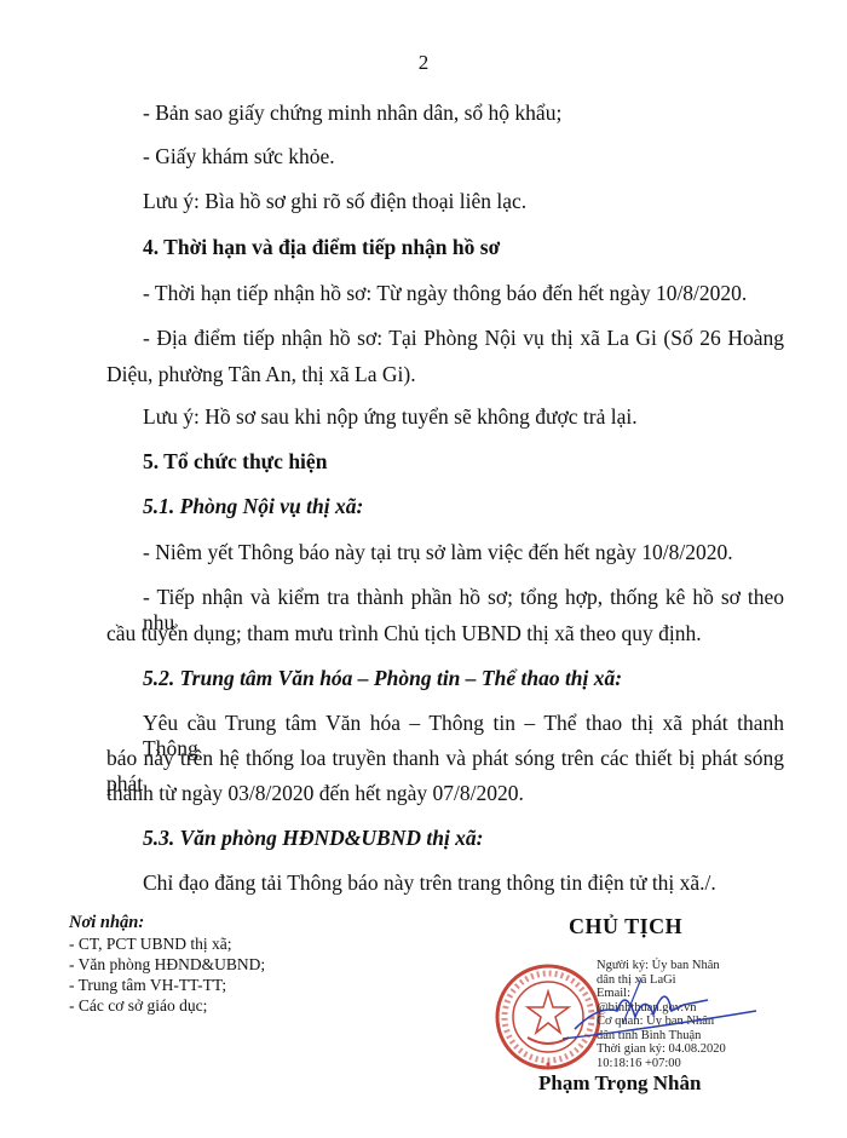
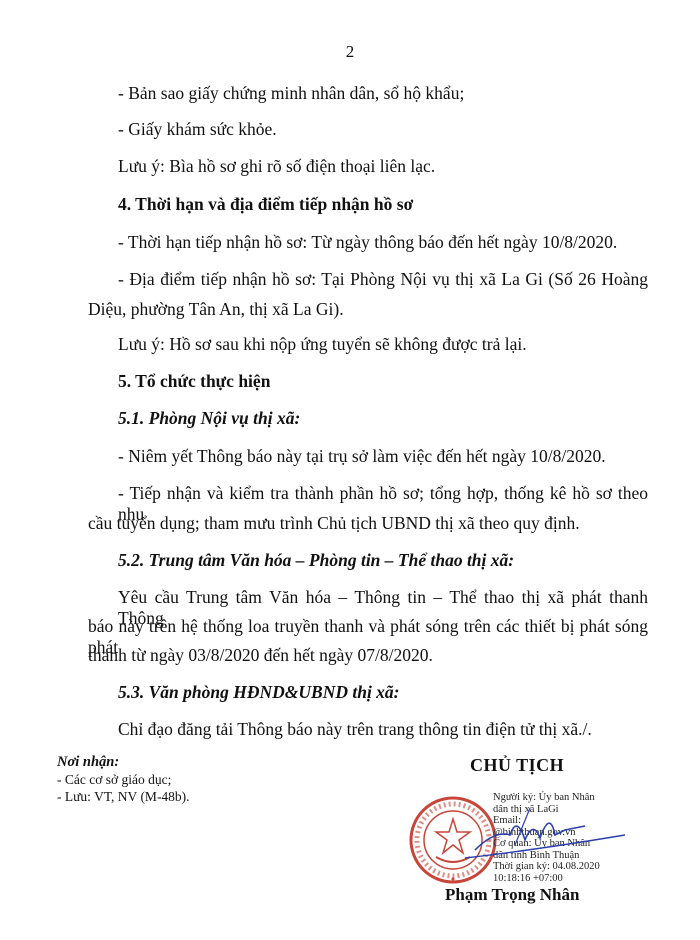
  2
  - Bản sao giấy chứng minh nhân dân, sổ hộ khẩu;
  - Giấy khám sức khỏe.
  Lưu ý: Bìa hồ sơ ghi rõ số điện thoại liên lạc.
  4. Thời hạn và địa điểm tiếp nhận hồ sơ
  - Thời hạn tiếp nhận hồ sơ: Từ ngày thông báo đến hết ngày 10/8/2020.
  - Địa điểm tiếp nhận hồ sơ: Tại Phòng Nội vụ thị xã La Gi (Số 26 Hoàng
  Diệu, phường Tân An, thị xã La Gi).
  Lưu ý: Hồ sơ sau khi nộp ứng tuyển sẽ không được trả lại.
  5. Tổ chức thực hiện
  5.1. Phòng Nội vụ thị xã:
  - Niêm yết Thông báo này tại trụ sở làm việc đến hết ngày 10/8/2020.
  - Tiếp nhận và kiểm tra thành phần hồ sơ; tổng hợp, thống kê hồ sơ theo nhu
  cầu tuyển dụng; tham mưu trình Chủ tịch UBND thị xã theo quy định.
  5.2. Trung tâm Văn hóa – Phòng tin – Thể thao thị xã:
  Yêu cầu Trung tâm Văn hóa – Thông tin – Thể thao thị xã phát thanh Thông
  báo này trên hệ thống loa truyền thanh và phát sóng trên các thiết bị phát sóng phát
  thanh từ ngày 03/8/2020 đến hết ngày 07/8/2020.
  5.3. Văn phòng HĐND&UBND thị xã:
  Chỉ đạo đăng tải Thông báo này trên trang thông tin điện tử thị xã./.
  Nơi nhận:
- - CT, PCT UBND thị xã;
- - Văn phòng HĐND&UBND;
- - Trung tâm VH-TT-TT;
  - Các cơ sở giáo dục;
+ - Lưu: VT, NV (M-48b).
  CHỦ TỊCH
  Người ký: Ủy ban Nhân
  dân thị xã LaGi
  Email:
  @binhhu.go.vn
  Cơ qan: Ủy banhân
  dân tỉnh Bình Thuận
  Thời gian ký: 04.08.2020
  10:18:16 +07:00
  Phạm Trọng Nhân
